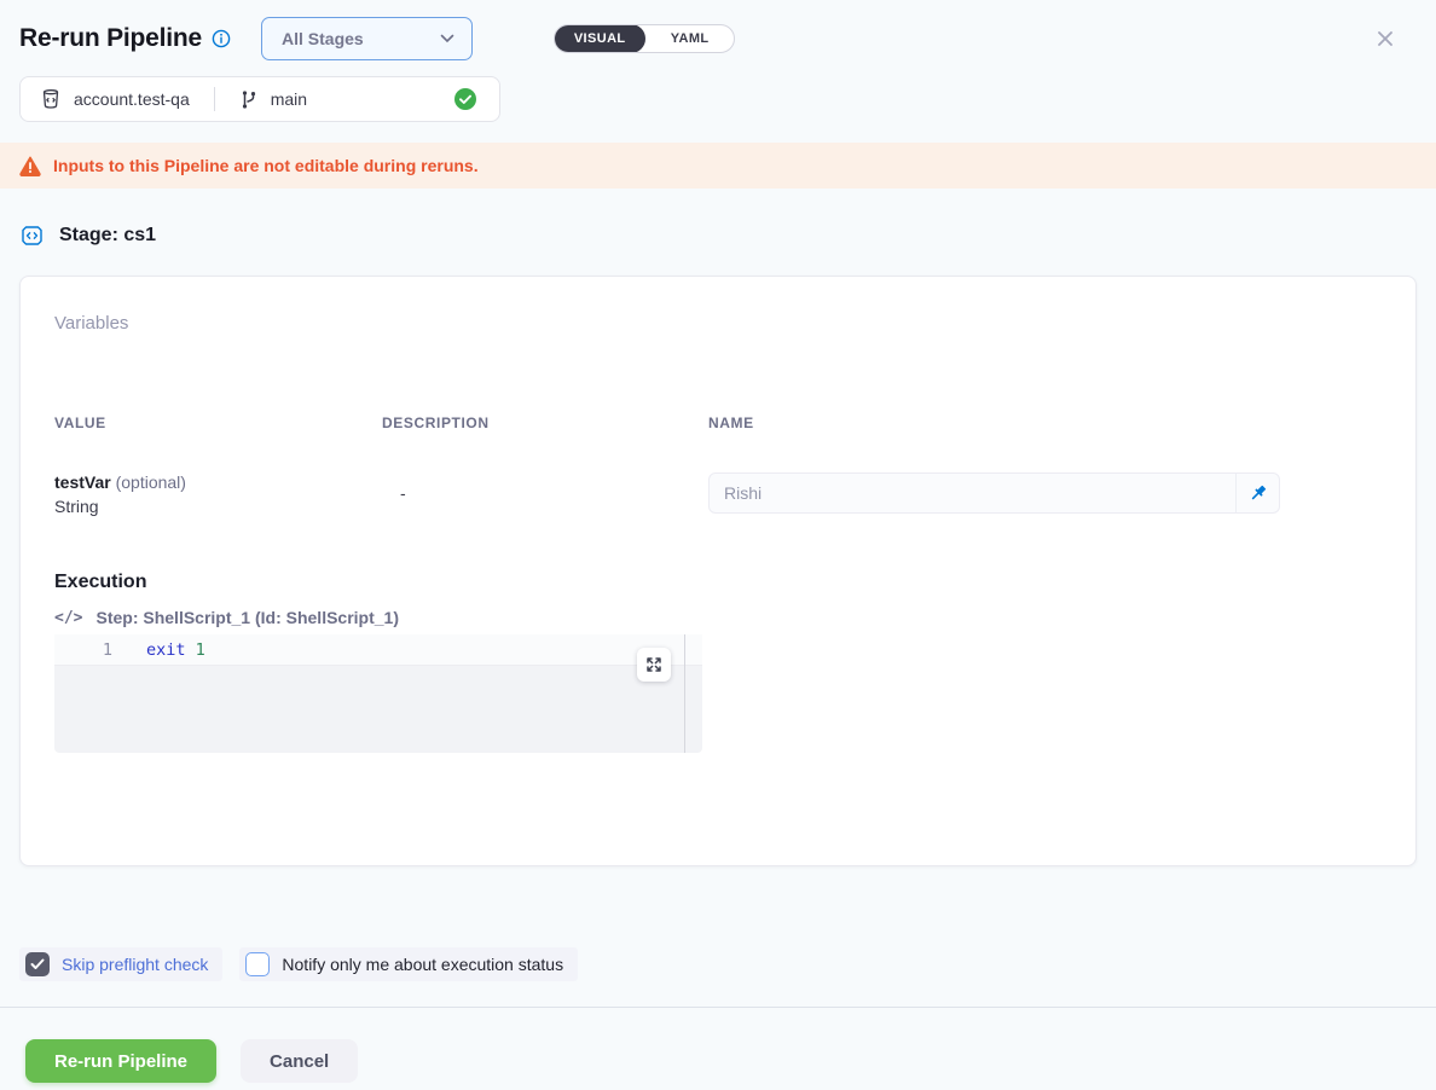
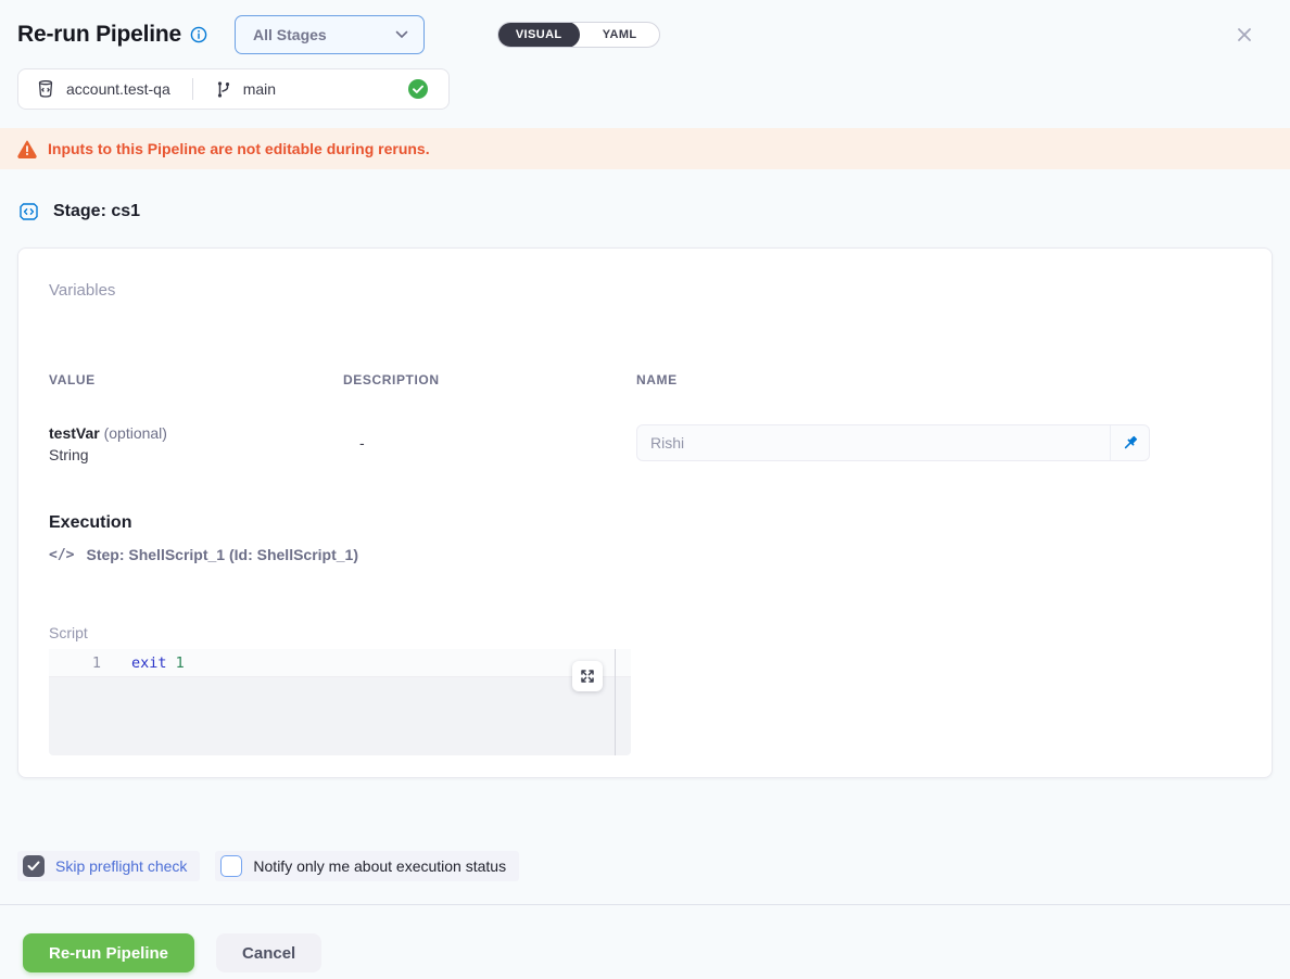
  Re-run Pipeline
  All Stages
  VISUAL
  YAML
  account.test-qa
  main
  Inputs to this Pipeline are not editable during reruns.
  Stage: cs1
  Variables
  VALUE
  DESCRIPTION
  NAME
  testVar (optional)
  String
  -
  Rishi
  Execution
  </>
  Step: ShellScript_1 (Id: ShellScript_1)
+ Script
  1
  exit 1
  Skip preflight check
  Notify only me about execution status
  Re-run Pipeline
  Cancel
